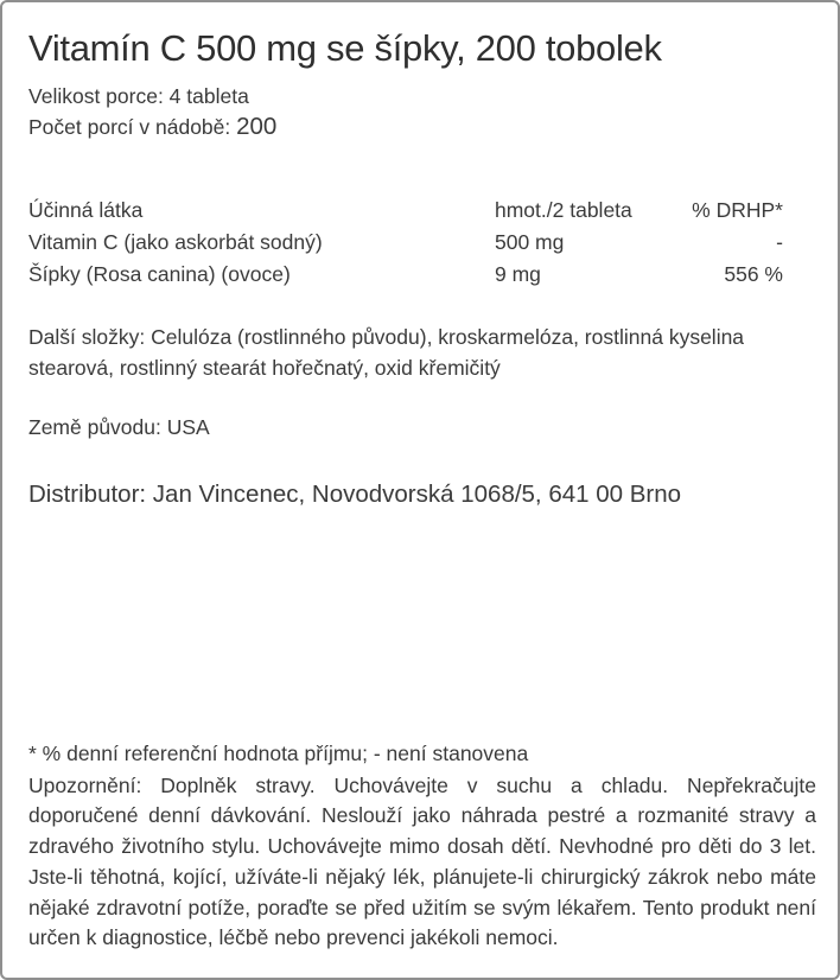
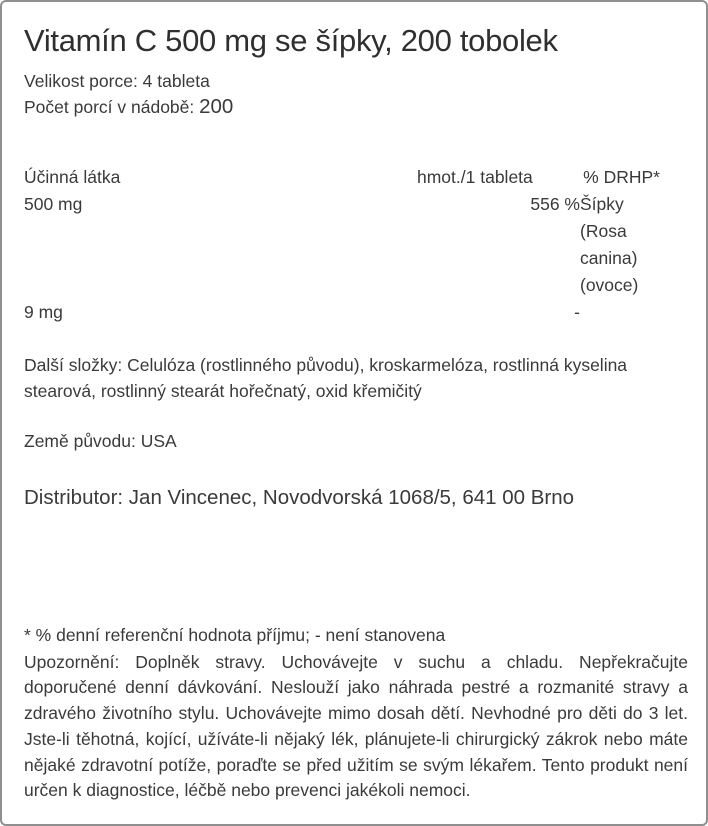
  Vitamín C 500 mg se šípky, 200 tobolek
  Velikost porce: 4 tableta
  Počet porcí v nádobě: 200
  Účinná látka
- hmot./2 tableta
+ hmot./1 tableta
  % DRHP*
- Vitamin C (jako askorbát sodný)
  500 mg
- -
+ 556 %
  Šípky (Rosa canina) (ovoce)
  9 mg
- 556 %
+ -
  Další složky: Celulóza (rostlinného původu), kroskarmelóza, rostlinná kyselina stearová, rostlinný stearát hořečnatý, oxid křemičitý
  Země původu: USA
  Distributor: Jan Vincenec, Novodvorská 1068/5, 641 00 Brno
  * % denní referenční hodnota příjmu; - není stanovena
  Upozornění: Doplněk stravy. Uchovávejte v suchu a chladu. Nepřekračujte doporučené denní dávkování. Neslouží jako náhrada pestré a rozmanité stravy a zdravého životního stylu. Uchovávejte mimo dosah dětí. Nevhodné pro děti do 3 let. Jste-li těhotná, kojící, užíváte-li nějaký lék, plánujete-li chirurgický zákrok nebo máte nějaké zdravotní potíže, poraďte se před užitím se svým lékařem. Tento produkt není určen k diagnostice, léčbě nebo prevenci jakékoli nemoci.
